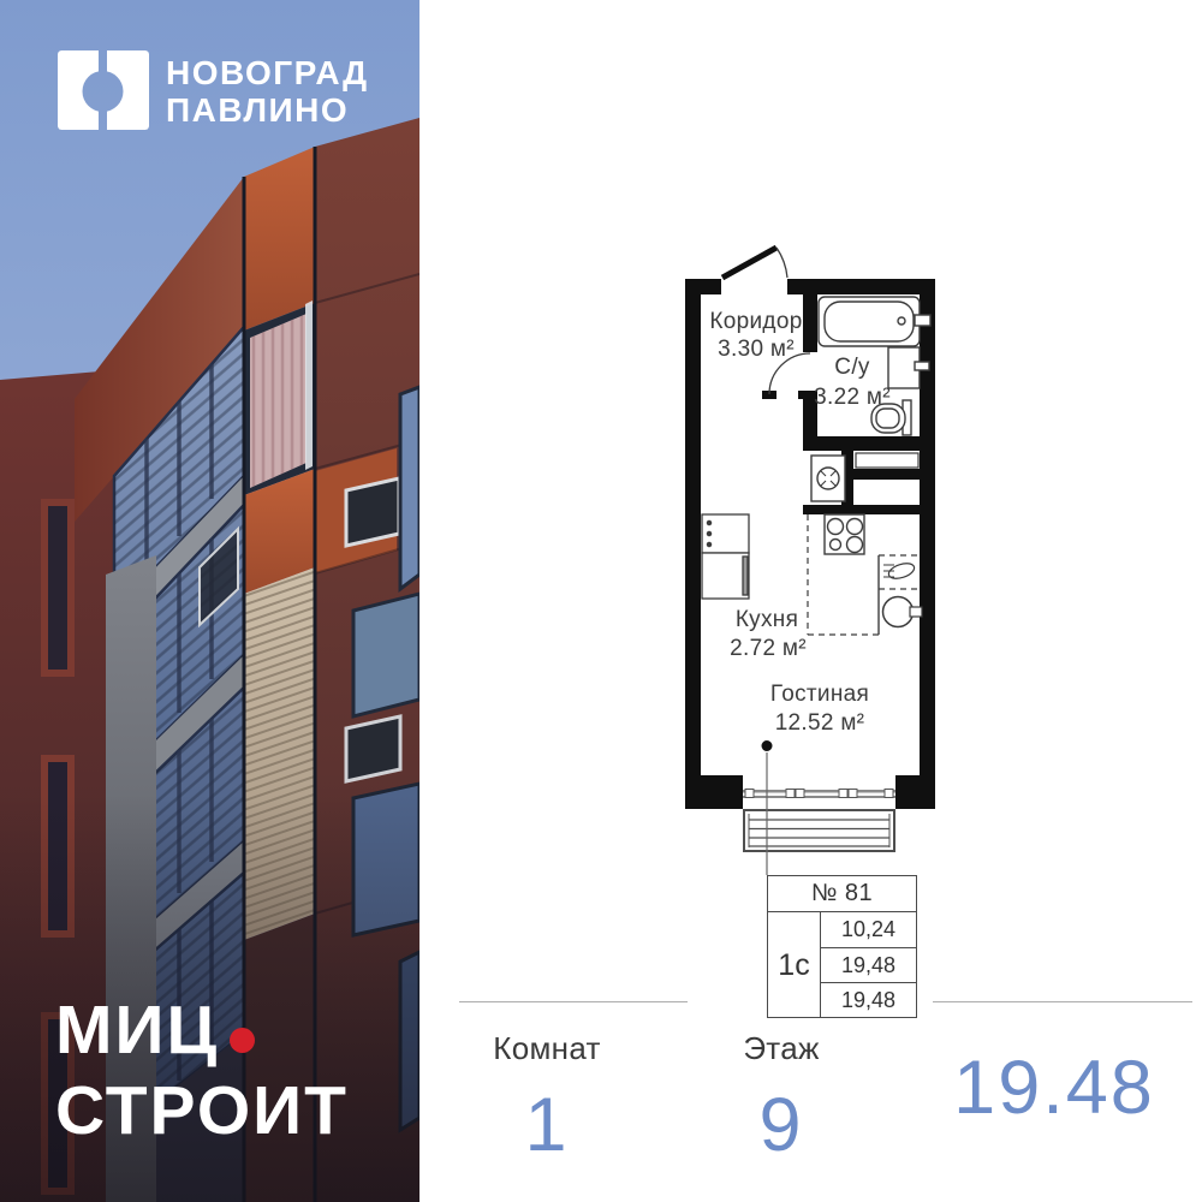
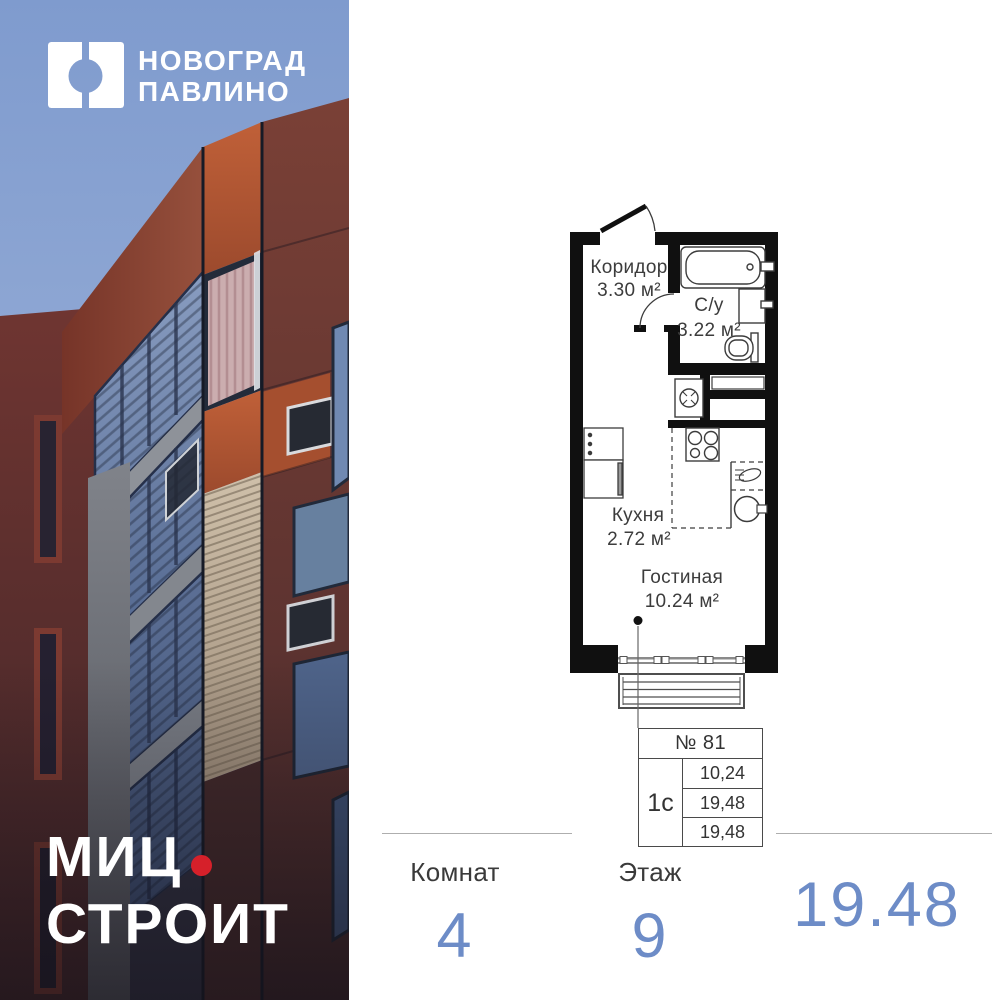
  НОВОГРАД
  ПАВЛИНО
  МИЦ
  СТРОИТ
  Коридор
  3.30 м²
  С/у
  3.22 м²
  Кухня
  2.72 м²
  Гостиная
- 12.52 м²
+ 10.24 м²
  № 81
  1с
  10,24
  19,48
  19,48
  Комнат
- 1
+ 4
  Этаж
  9
  19.48
